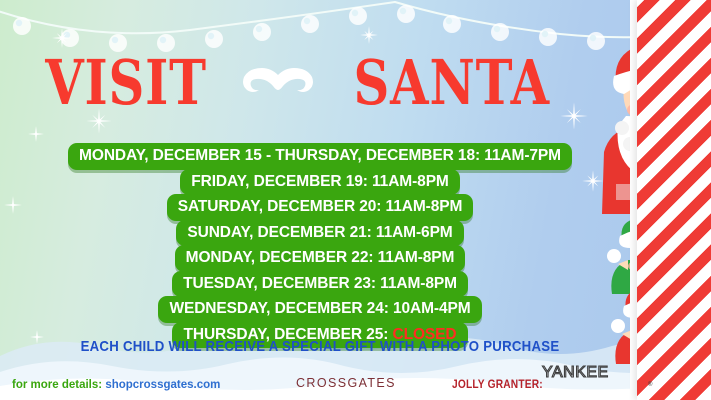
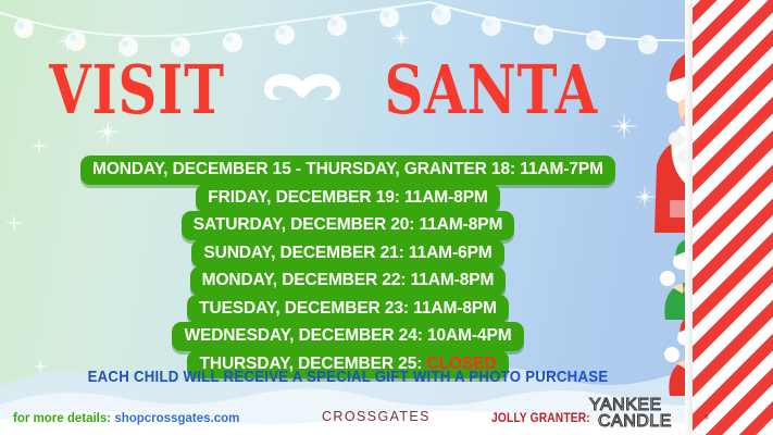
  VISIT
  SANTA
- MONDAY, DECEMBER 15 - THURSDAY, DECEMBER 18: 11AM-7PM
+ MONDAY, DECEMBER 15 - THURSDAY, GRANTER 18: 11AM-7PM
  FRIDAY, DECEMBER 19: 11AM-8PM
  SATURDAY, DECEMBER 20: 11AM-8PM
  SUNDAY, DECEMBER 21: 11AM-6PM
  MONDAY, DECEMBER 22: 11AM-8PM
  TUESDAY, DECEMBER 23: 11AM-8PM
  WEDNESDAY, DECEMBER 24: 10AM-4PM
  THURSDAY, DECEMBER 25: CLOSED
  EACH CHILD WILL RECEIVE A SPECIAL GIFT WITH A PHOTO PURCHASE
  for more details: shopcrossgates.com
  CROSSGATES
  JOLLY GRANTER:
  YANKEE
+ CANDLE
